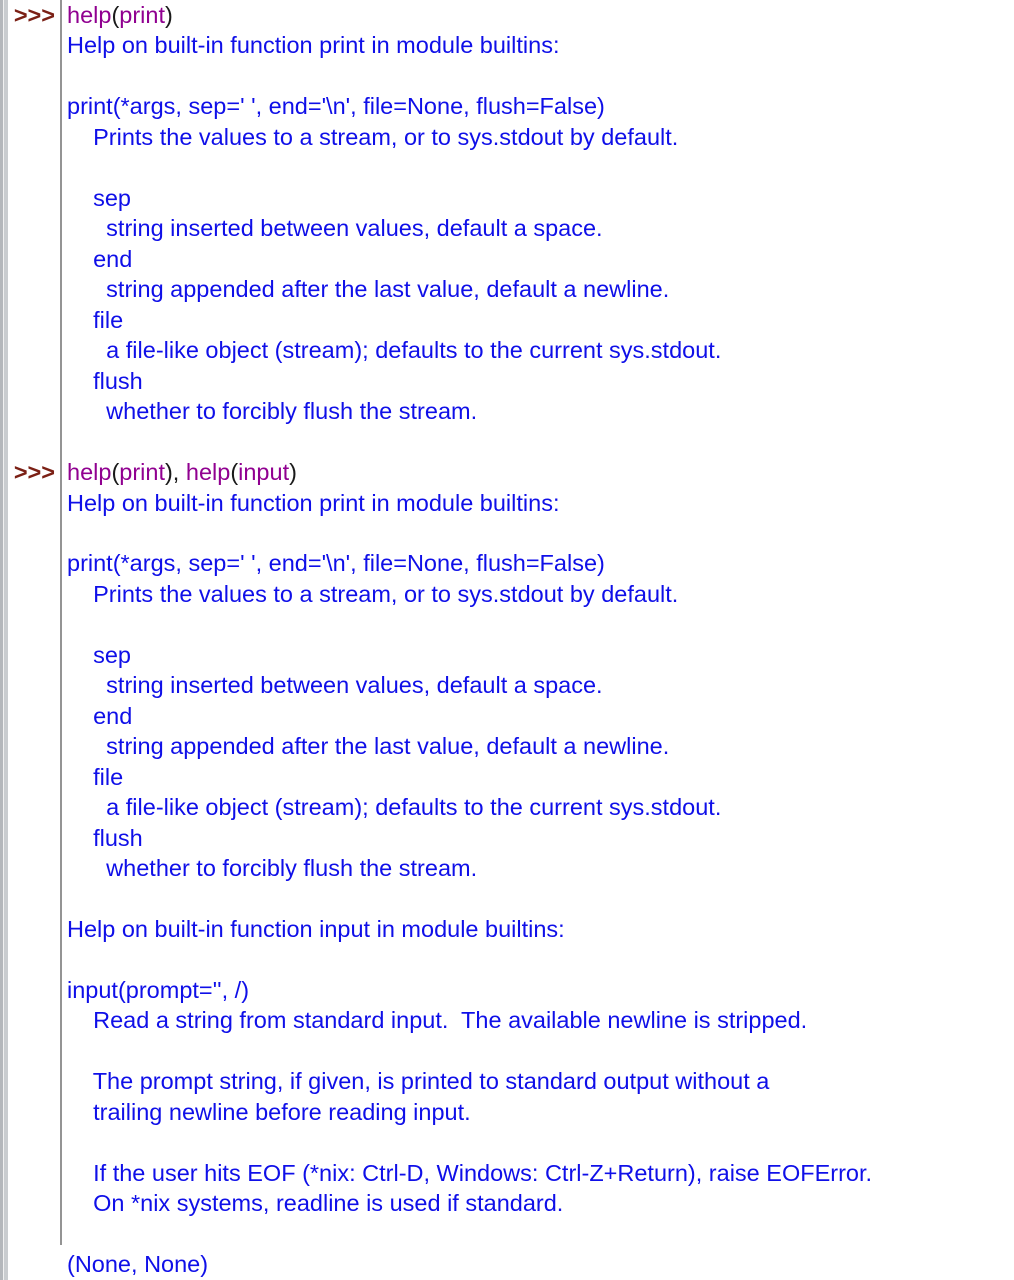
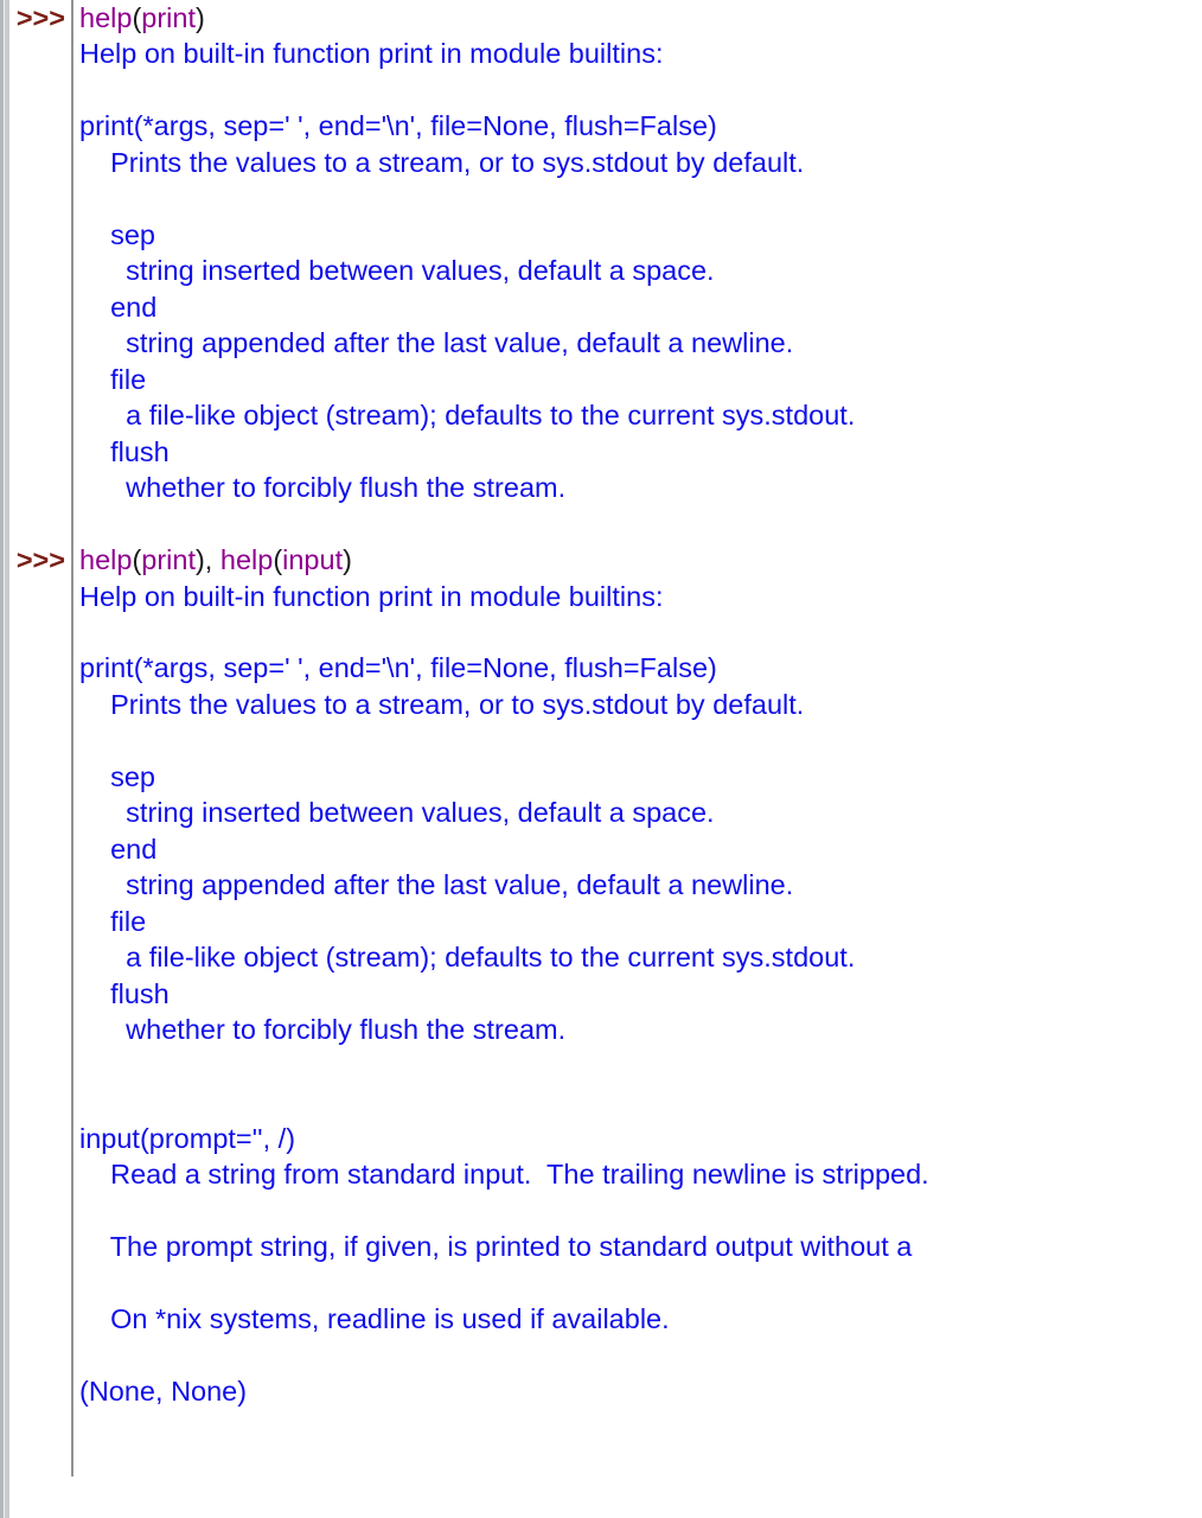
  >>>
  help(print)
  Help on built-in function print in module builtins:
  print(*args, sep=' ', end='\n', file=None, flush=False)
  Prints the values to a stream, or to sys.stdout by default.
  sep
  string inserted between values, default a space.
  end
  string appended after the last value, default a newline.
  file
  a file-like object (stream); defaults to the current sys.stdout.
  flush
  whether to forcibly flush the stream.
  >>>
  help(print), help(input)
  Help on built-in function print in module builtins:
  print(*args, sep=' ', end='\n', file=None, flush=False)
  Prints the values to a stream, or to sys.stdout by default.
  sep
  string inserted between values, default a space.
  end
  string appended after the last value, default a newline.
  file
  a file-like object (stream); defaults to the current sys.stdout.
  flush
  whether to forcibly flush the stream.
- Help on built-in function input in module builtins:
  input(prompt='', /)
- Read a string from standard input. The available newline is stripped.
+ Read a string from standard input. The trailing newline is stripped.
  The prompt string, if given, is printed to standard output without a
- trailing newline before reading input.
- If the user hits EOF (*nix: Ctrl-D, Windows: Ctrl-Z+Return), raise EOFError.
- On *nix systems, readline is used if standard.
+ On *nix systems, readline is used if available.
  (None, None)
